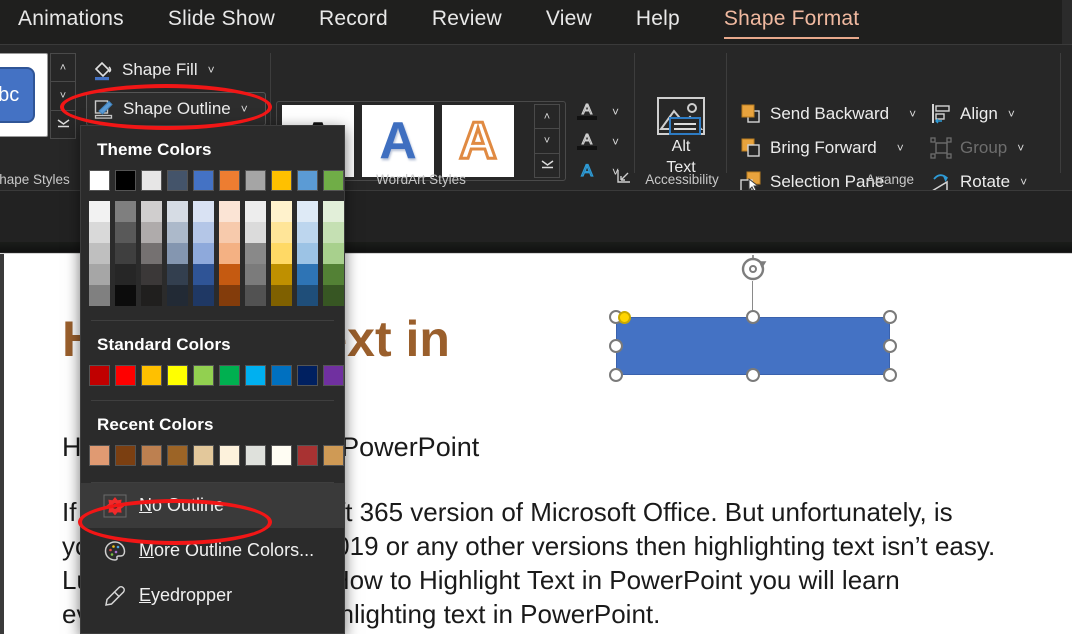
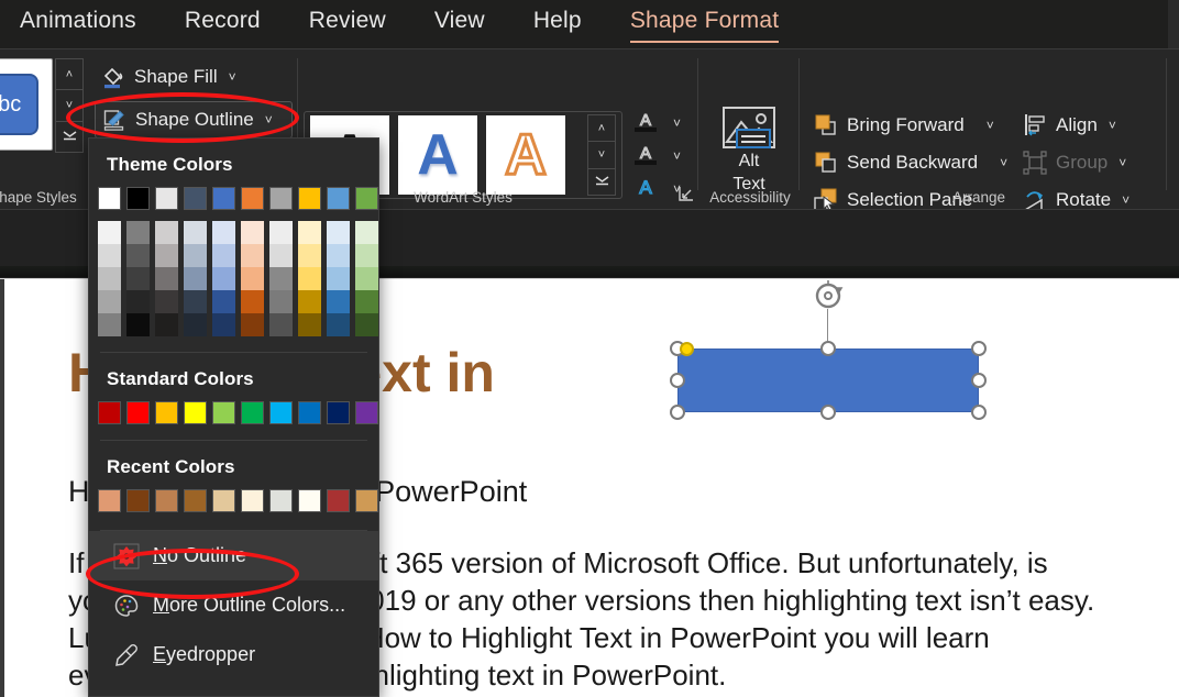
  Animations
- Slide Show
  Record
  Review
  View
  Help
  Shape Format
  ˄
  ˅
  hape Styles
  Shape Fill
  ˅
  Shape Outline
  ˅
  A
  A
  ˄
  ˅
  A
  ˅
  A
  ˅
  A
  ˅
  WordArt Styles
  Alt
  Text
  Accessibility
- Send Backward
+ Bring Forward
  ˅
- Bring Forward
+ Send Backward
  ˅
  Selection Pane
  Align
  ˅
  Group
  ˅
  Rotate
  ˅
  Arrange
  Theme Colors
  Standard Colors
  Recent Colors
  No Outline
  More Outline Colors...
  Eyedropper
